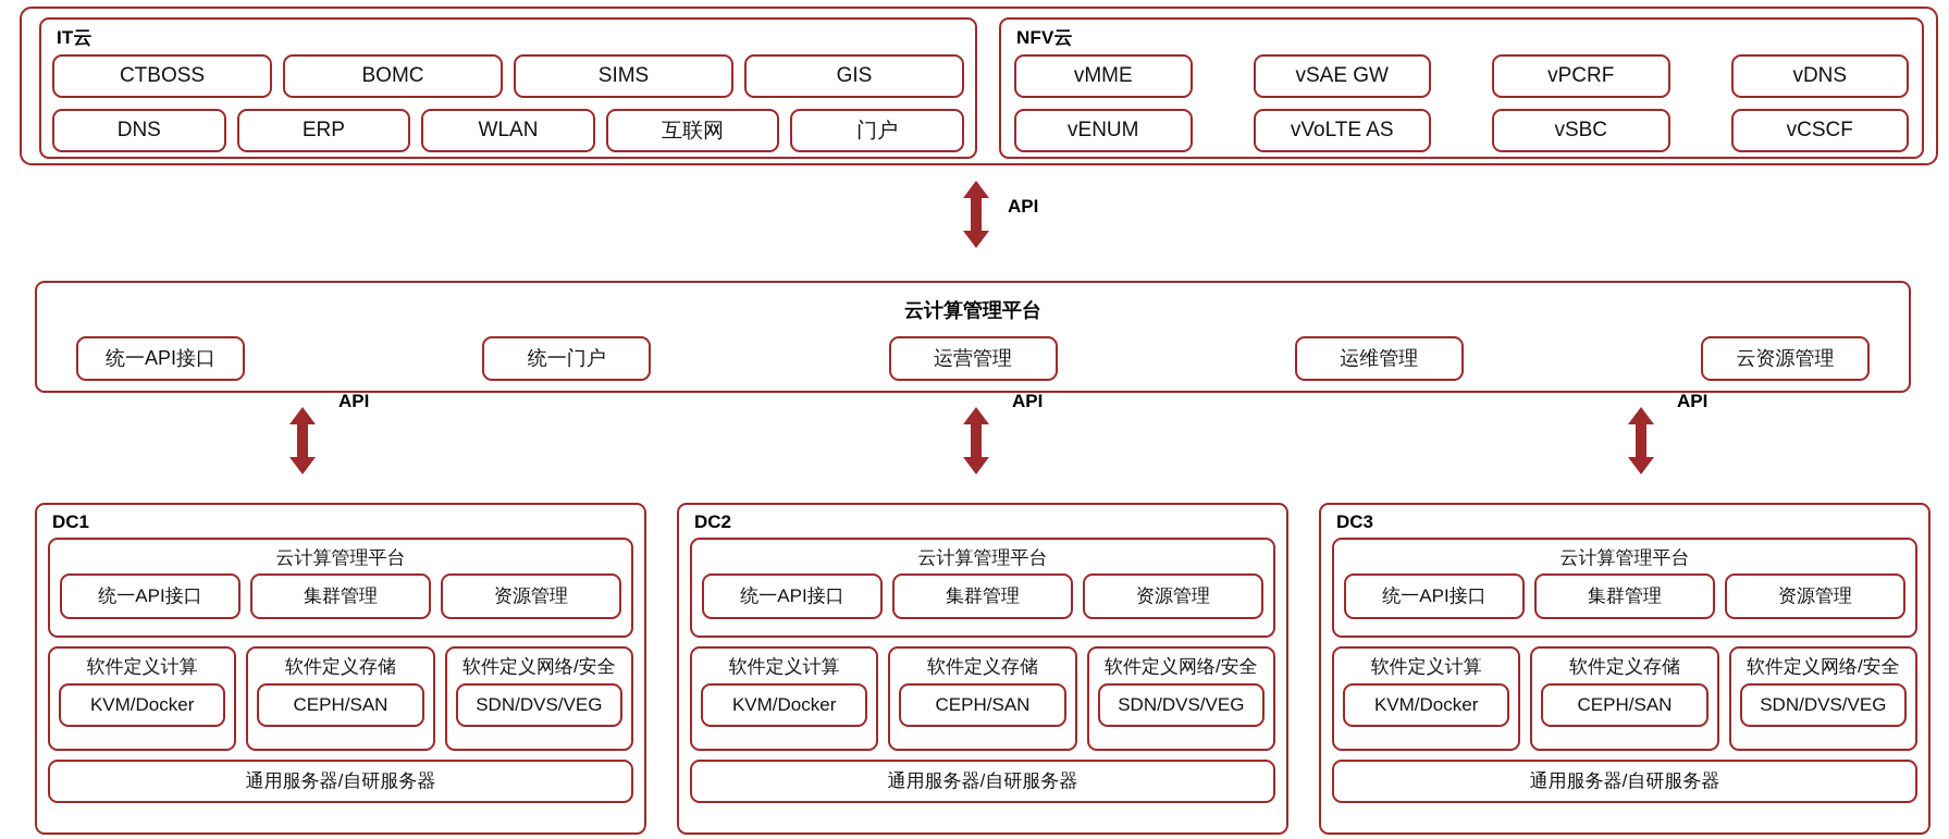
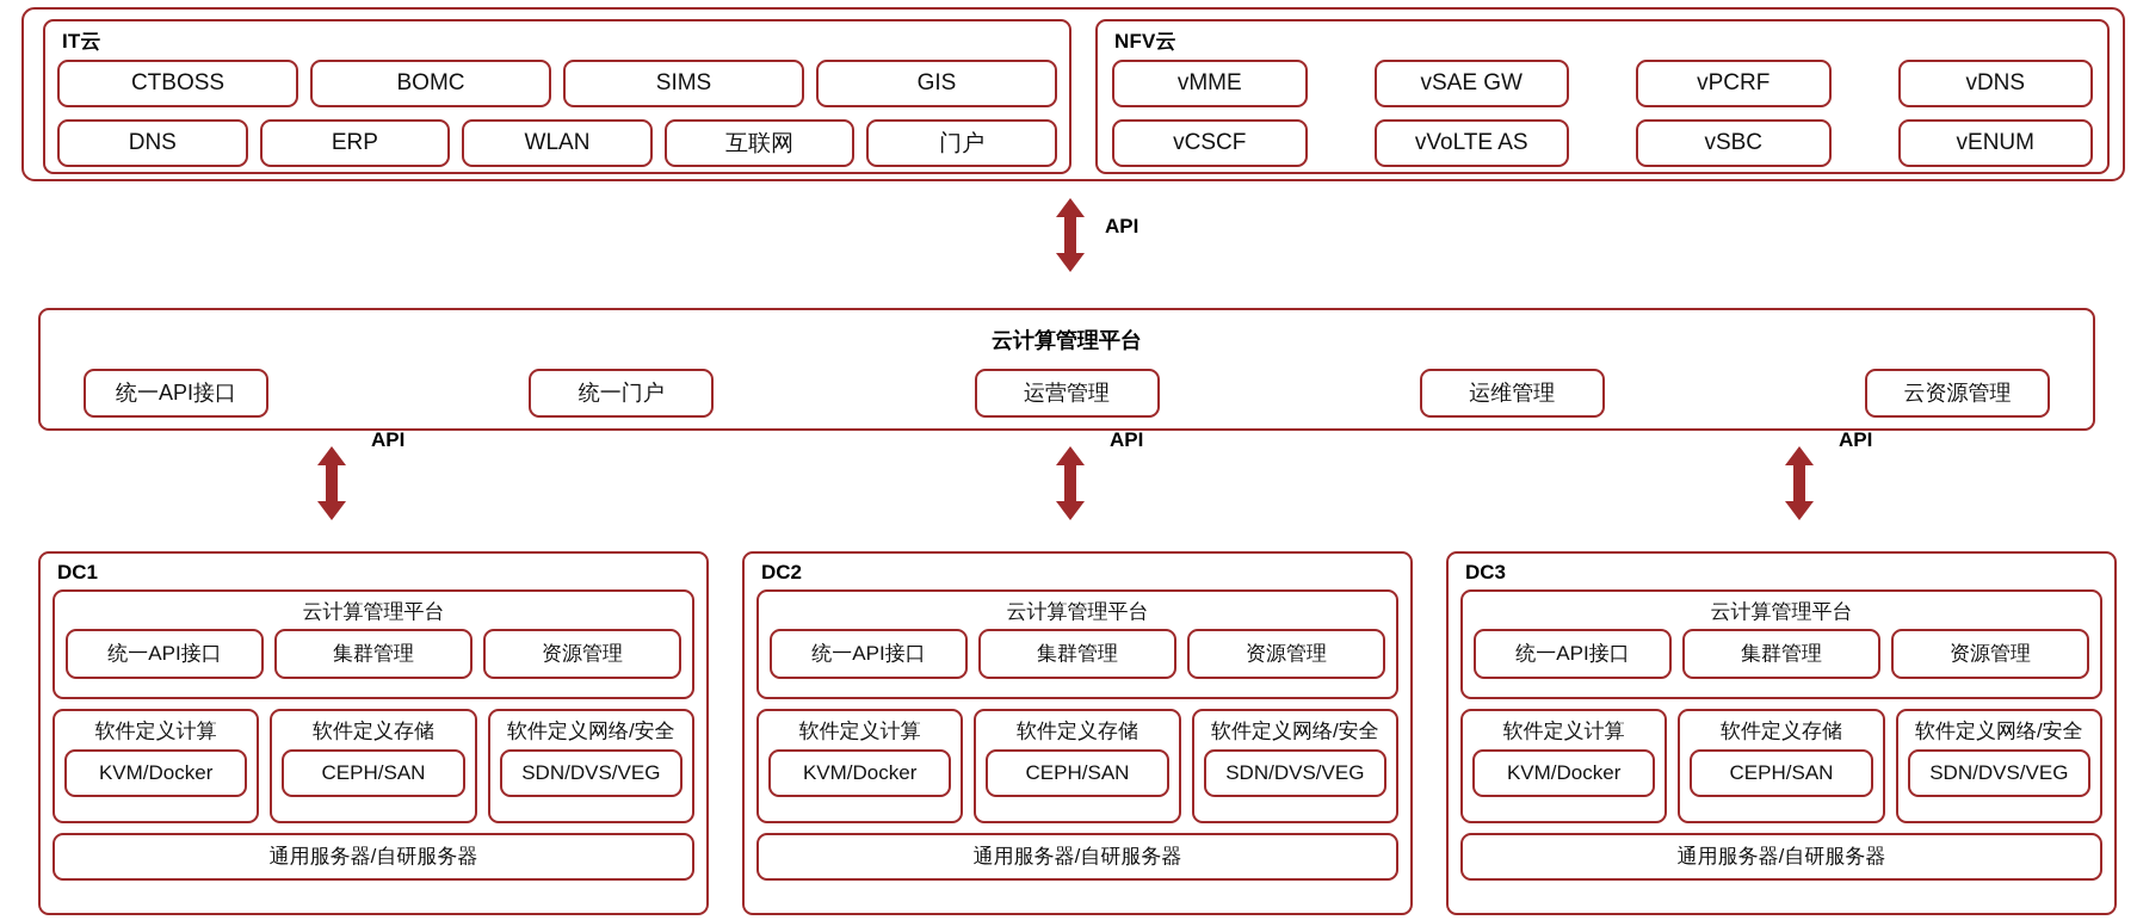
  IT云
  CTBOSS
  BOMC
  SIMS
  GIS
  DNS
  ERP
  WLAN
  互联网
  门户
  NFV云
  vMME
  vSAE GW
  vPCRF
  vDNS
- vENUM
+ vCSCF
  vVoLTE AS
  vSBC
- vCSCF
+ vENUM
  API
  云计算管理平台
  统一API接口
  统一门户
  运营管理
  运维管理
  云资源管理
  API
  API
  API
  DC1
  云计算管理平台
  统一API接口
  集群管理
  资源管理
  软件定义计算
  KVM/Docker
  软件定义存储
  CEPH/SAN
  软件定义网络/安全
  SDN/DVS/VEG
  通用服务器/自研服务器
  DC2
  云计算管理平台
  统一API接口
  集群管理
  资源管理
  软件定义计算
  KVM/Docker
  软件定义存储
  CEPH/SAN
  软件定义网络/安全
  SDN/DVS/VEG
  通用服务器/自研服务器
  DC3
  云计算管理平台
  统一API接口
  集群管理
  资源管理
  软件定义计算
  KVM/Docker
  软件定义存储
  CEPH/SAN
  软件定义网络/安全
  SDN/DVS/VEG
  通用服务器/自研服务器
